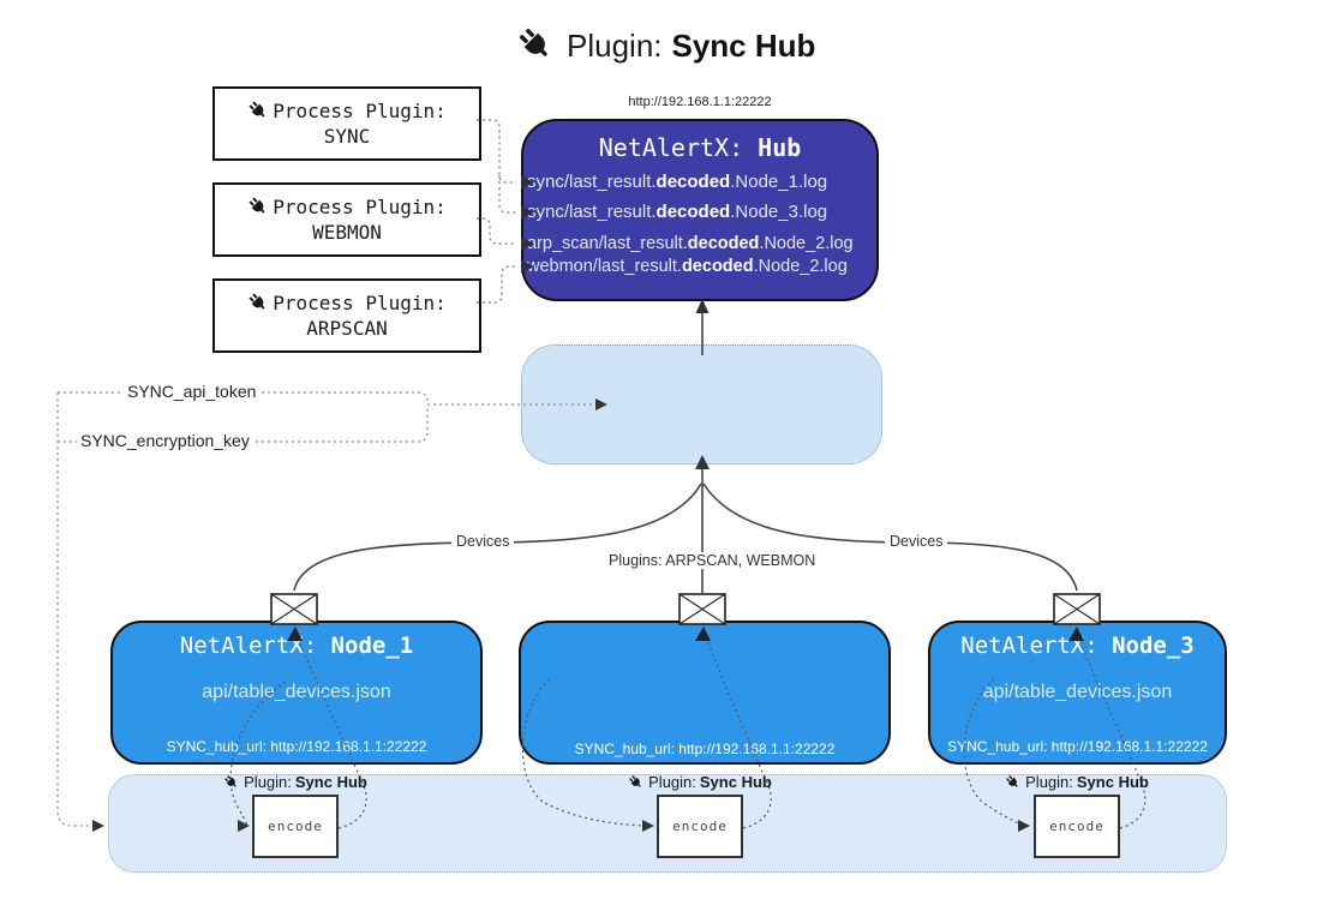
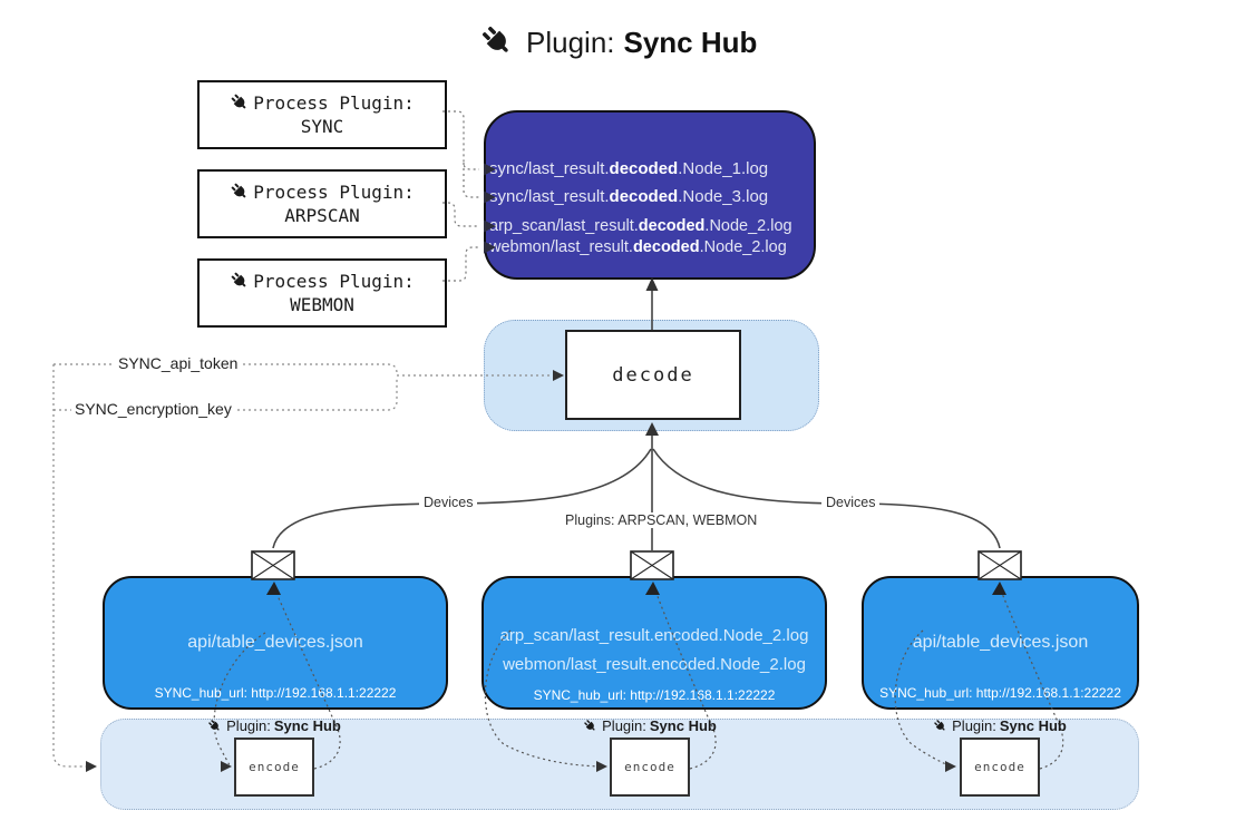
  Plugin:
  Sync Hub
  Process Plugin:
  SYNC
  Process Plugin:
- WEBMON
+ ARPSCAN
  Process Plugin:
- ARPSCAN
+ WEBMON
- http://192.168.1.1:22222
- NetAlertX: Hub
  ync/last_result.decoded.Node_1.log
  ync/last_result.decoded.Node_3.log
  rp_scan/last_result.decoded.Node_2.log
  ebmon/last_result.decoded.Node_2.log
+ decode
  SYNC_api_token
  SYNC_encryption_key
- NetAlertX: Node_1
  api/table_devices.json
  SYNC_hub_url: http://192.168.1.1:22222
+ arp_scan/last_result.encoded.Node_2.log
+ webmon/last_result.encoded.Node_2.log
  SYNC_hub_url: http://192.168.1.1:22222
- NetAlertX: Node_3
  api/table_devices.json
  SYNC_hub_url: http://192.168.1.1:22222
  Plugin:
  Sync Hub
  encode
  Plugin:
  Sync Hub
  encode
  Plugin:
  Sync Hub
  encode
  Devices
  Devices
  Plugins: ARPSCAN, WEBMON
